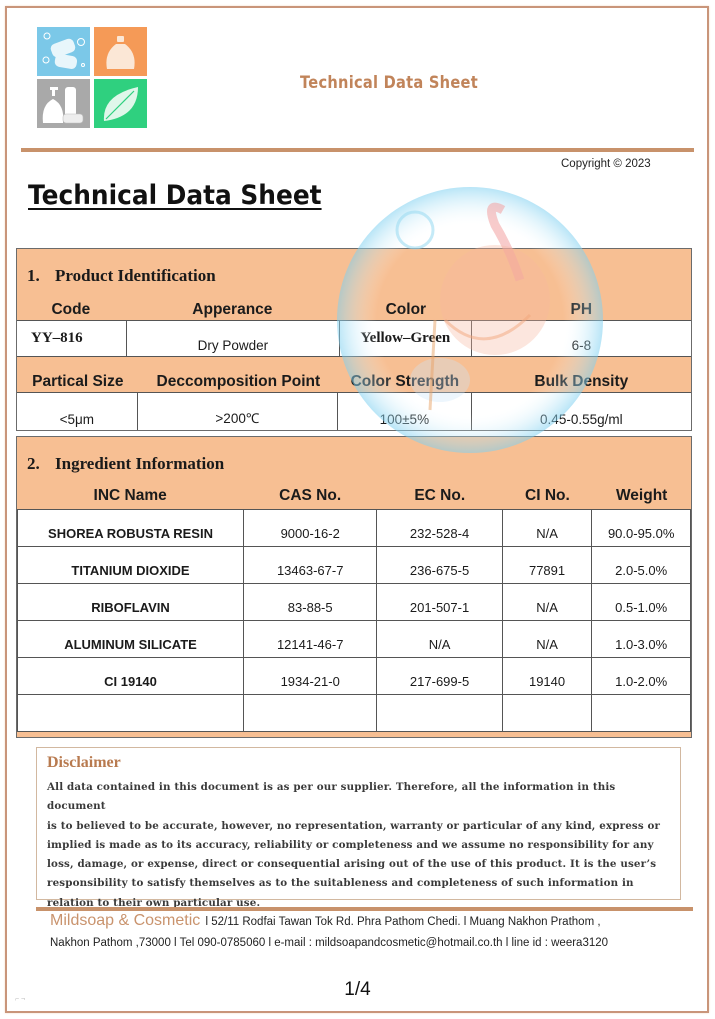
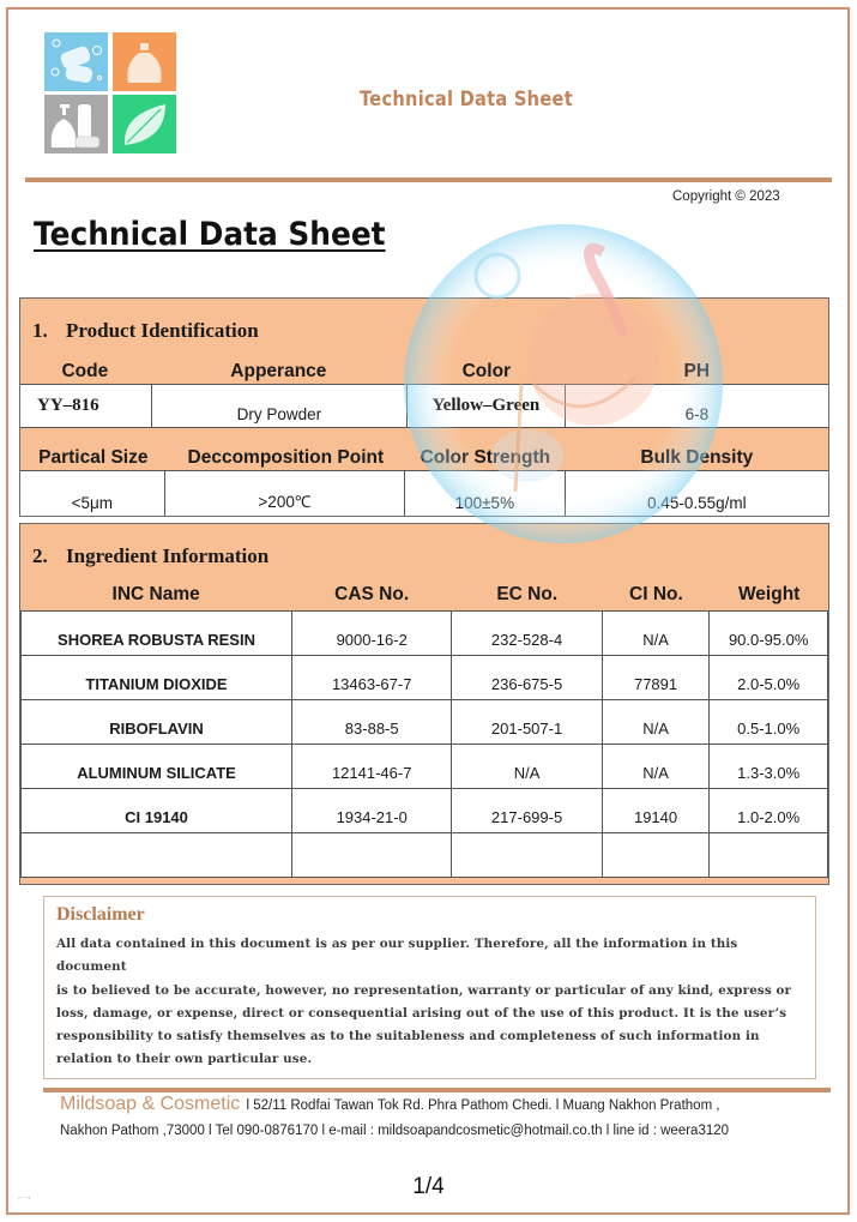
  Technical Data Sheet
  Copyright © 2023
  Technical Data Sheet
  1. Product Identification
  Code
  Apperance
  YY–816
  Dry Powder
  Partical Size
  Deccomposition Point
  <5μm
  >200℃
  5-0.55g/ml
  2. Ingredient Information
  INC Name
  CAS No.
  EC No.
  CI No.
  Weight
  SHOREA ROBUSTA RESIN	9000-16-2	232-528-4	N/A	90.0-95.0%
  TITANIUM DIOXIDE	13463-67-7	236-675-5	77891	2.0-5.0%
  RIBOFLAVIN	83-88-5	201-507-1	N/A	0.5-1.0%
- ALUMINUM SILICATE	12141-46-7	N/A	N/A	1.0-3.0%
+ ALUMINUM SILICATE	12141-46-7	N/A	N/A	1.3-3.0%
  CI 19140	1934-21-0	217-699-5	19140	1.0-2.0%
  Disclaimer
  All data contained in this document is as per our supplier. Therefore, all the information in this document
  is to believed to be accurate, however, no representation, warranty or particular of any kind, express or
- implied is made as to its accuracy, reliability or completeness and we assume no responsibility for any
  loss, damage, or expense, direct or consequential arising out of the use of this product. It is the user’s
  responsibility to satisfy themselves as to the suitableness and completeness of such information in
  relation to their own particular use.
  Mildsoap & Cosmetic l 52/11 Rodfai Tawan Tok Rd. Phra Pathom Chedi. l Muang Nakhon Prathom ,
- Nakhon Pathom ,73000 l Tel 090-0785060 l e-mail : mildsoapandcosmetic@hotmail.co.th l line id : weera3120
+ Nakhon Pathom ,73000 l Tel 090-0876170 l e-mail : mildsoapandcosmetic@hotmail.co.th l line id : weera3120
  1/4
